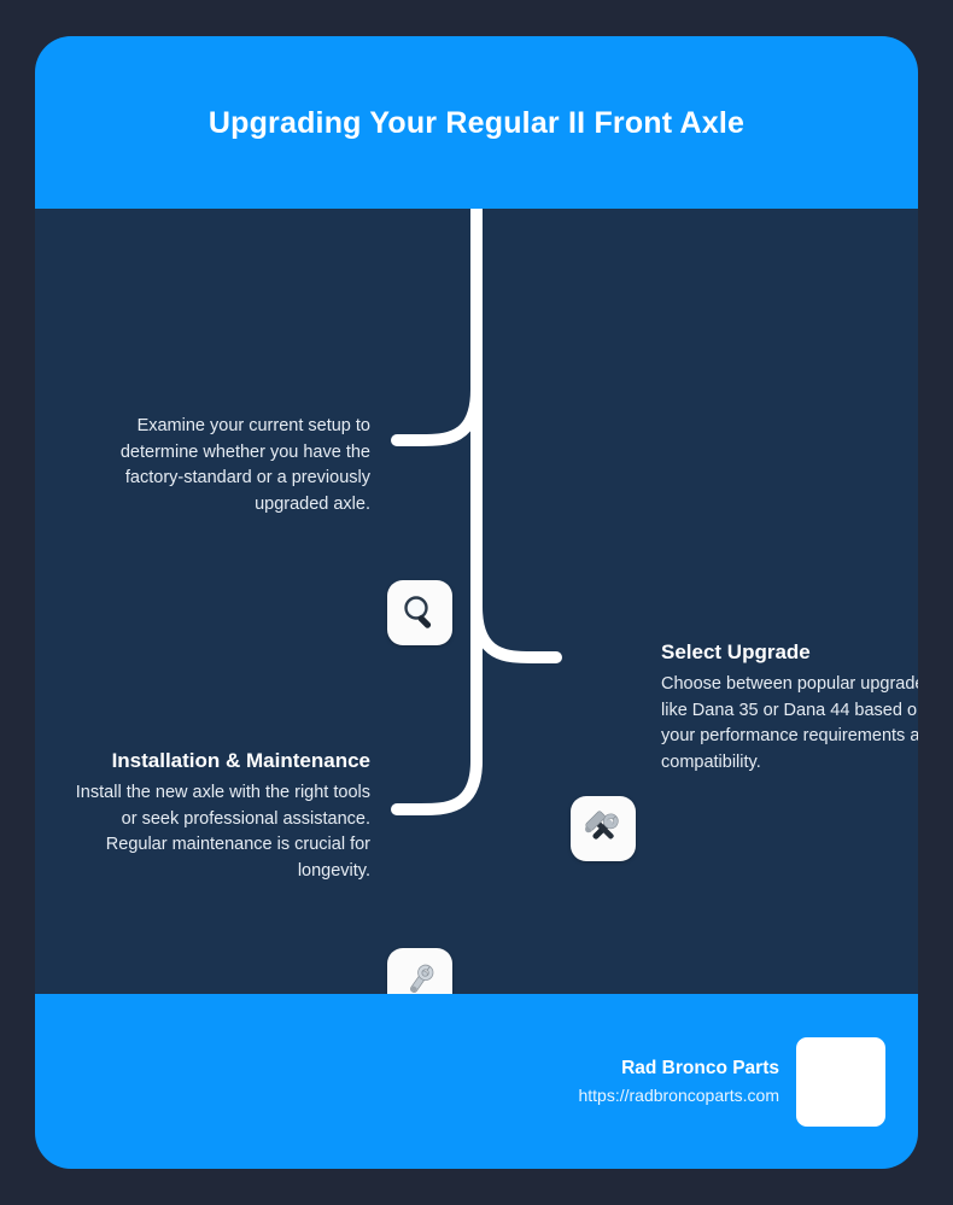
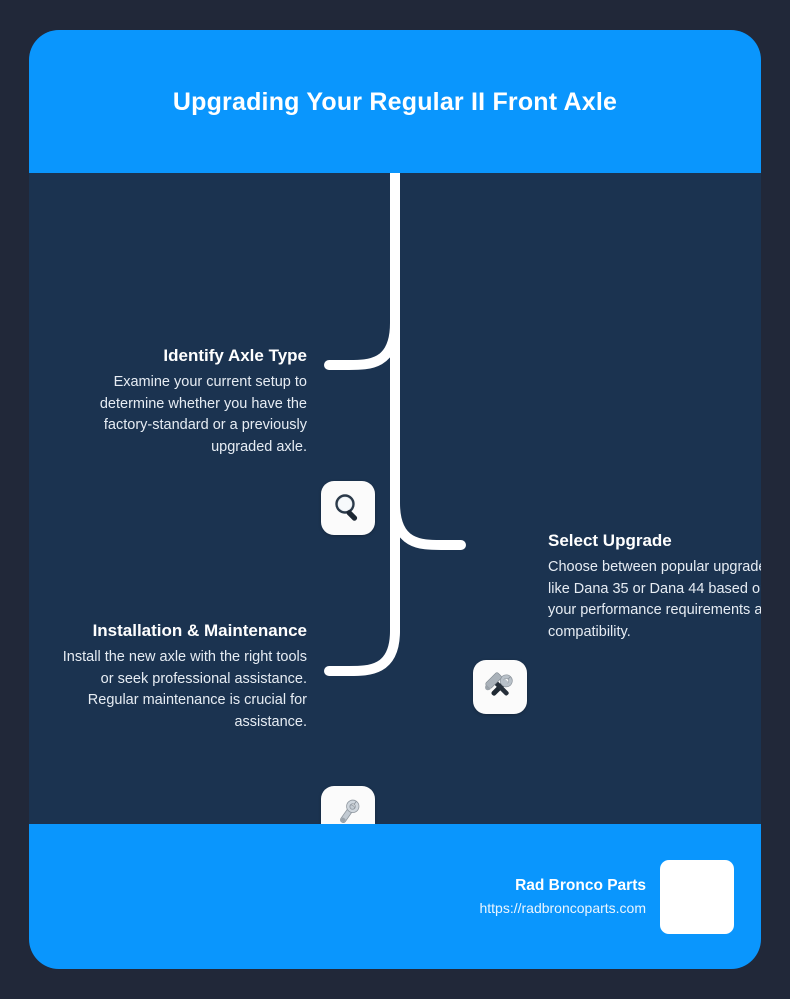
  Upgrading Your Regular II Front Axle
+ Identify Axle Type
  Examine your current setup to determine whether you have the factory-standard or a previously upgraded axle.
  Select Upgrade
  Choose between popular upgrad like Dana 35 or Dana 44 based o your performance requirements a compatibility.
  Installation & Maintenance
- Install the new axle with the right tools or seek professional assistance. Regular maintenance is crucial for longevity.
+ Install the new axle with the right tools or seek professional assistance. Regular maintenance is crucial for assistance.
  Rad Bronco Parts
  https://radbroncoparts.com
